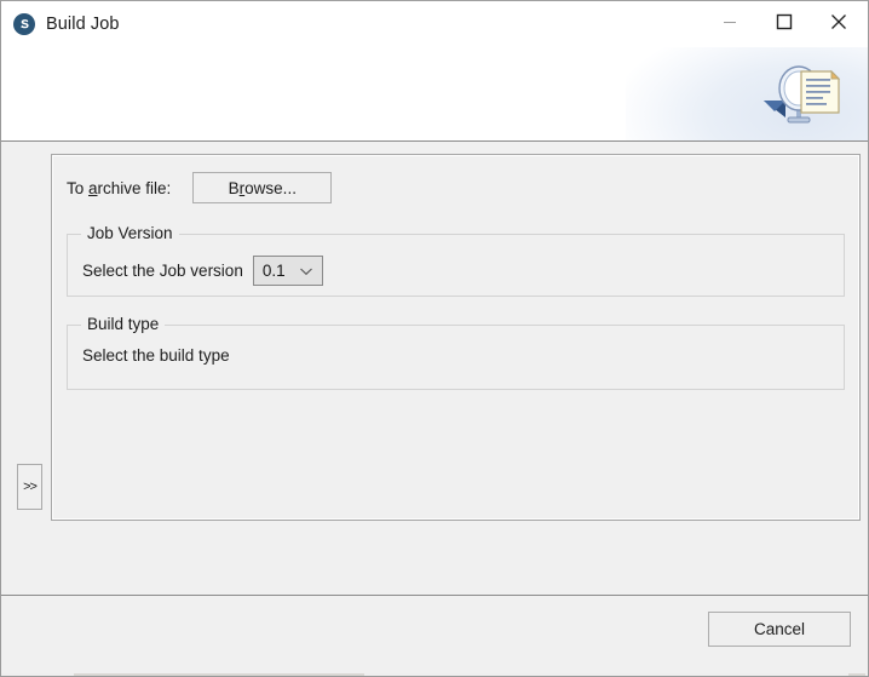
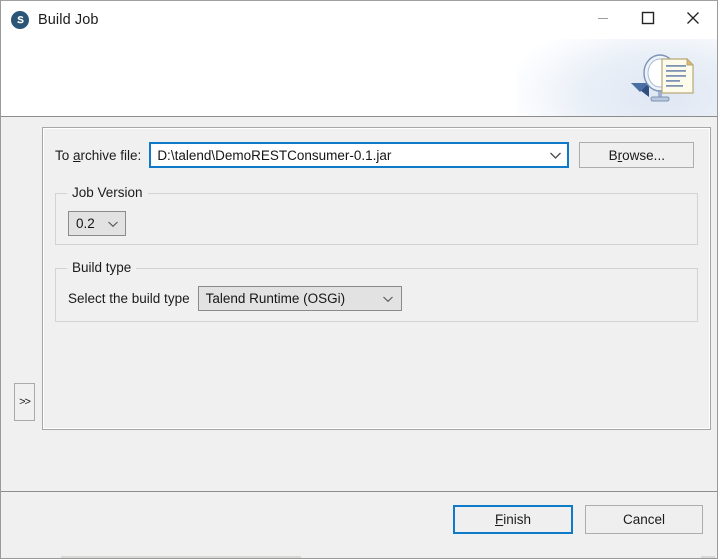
  Build Job
  >>
  To archive file:
+ D:\talend\DemoRESTConsumer-0.1.jar
  B
  r
  owse...
  Job Version
- Select the Job version
- 0.1
+ 0.2
  Build type
  Select the build type
+ Talend Runtime (OSGi)
+ F
+ inish
  Cancel
